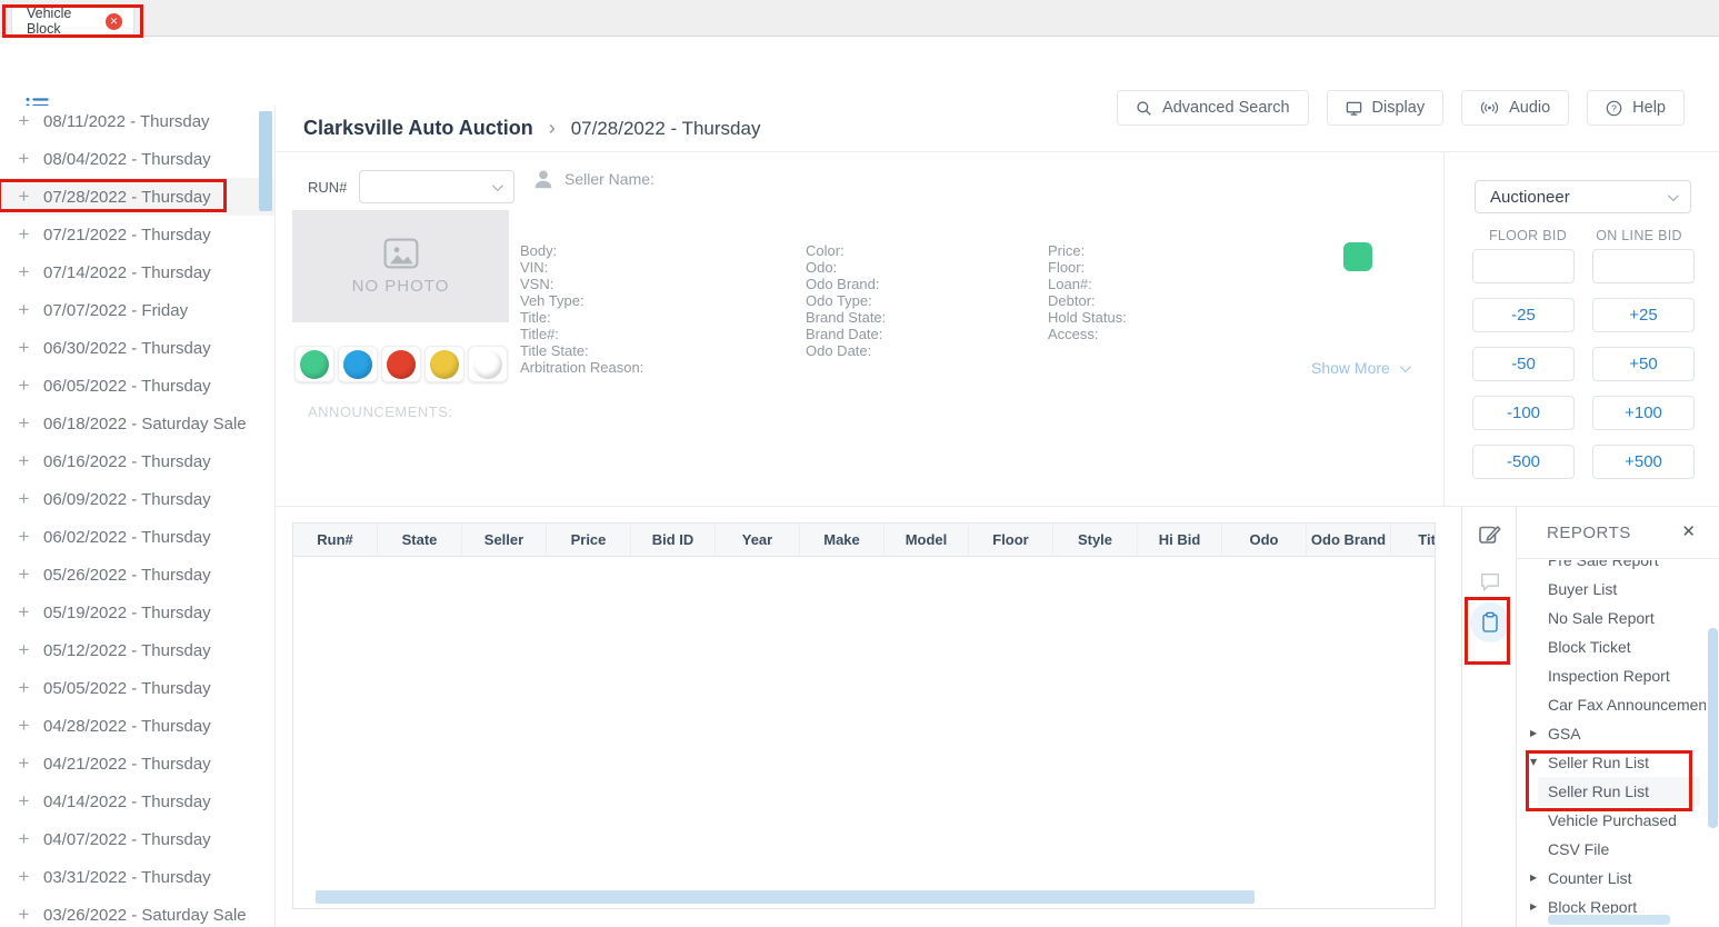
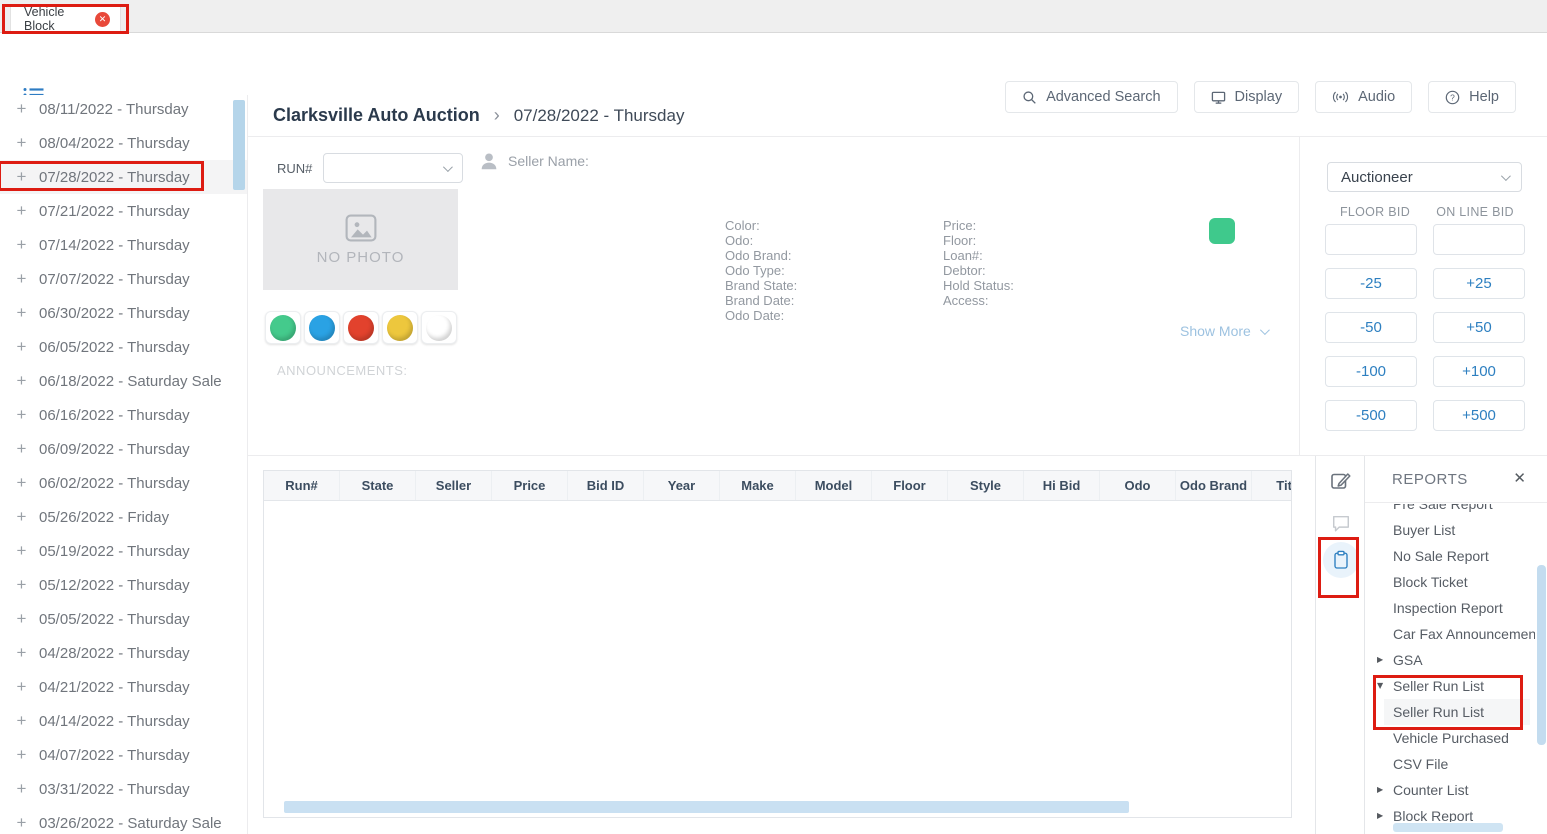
  Vehicle Block
  ✕
  Advanced Search
  Display
  Audio
  ?
  Help
  +
  08/11/2022 - Thursday
  +
  08/04/2022 - Thursday
  +
  07/28/2022 - Thursday
  +
  07/21/2022 - Thursday
  +
  07/14/2022 - Thursday
  +
- 07/07/2022 - Friday
+ 07/07/2022 - Thursday
  +
  06/30/2022 - Thursday
  +
  06/05/2022 - Thursday
  +
  06/18/2022 - Saturday Sale
  +
  06/16/2022 - Thursday
  +
  06/09/2022 - Thursday
  +
  06/02/2022 - Thursday
  +
- 05/26/2022 - Thursday
+ 05/26/2022 - Friday
  +
  05/19/2022 - Thursday
  +
  05/12/2022 - Thursday
  +
  05/05/2022 - Thursday
  +
  04/28/2022 - Thursday
  +
  04/21/2022 - Thursday
  +
  04/14/2022 - Thursday
  +
  04/07/2022 - Thursday
  +
  03/31/2022 - Thursday
  +
  03/26/2022 - Saturday Sale
  Clarksville Auto Auction
  ›
  07/28/2022 - Thursday
  RUN#
  Seller Name:
  NO PHOTO
- Body:
- VIN:
- VSN:
- Veh Type:
- Title:
- Title#:
- Title State:
- Arbitration Reason:
  Color:
  Odo:
  Odo Brand:
  Odo Type:
  Brand State:
  Brand Date:
  Odo Date:
  Price:
  Floor:
  Loan#:
  Debtor:
  Hold Status:
  Access:
  Show More
  ANNOUNCEMENTS:
  Auctioneer
  FLOOR BID
  ON LINE BID
  -25
  +25
  -50
  +50
  -100
  +100
  -500
  +500
  Run#
  State
  Seller
  Price
  Bid ID
  Year
  Make
  Model
  Floor
  Style
  Hi Bid
  Odo
  Odo Brand
  REPORTS
  ✕
  Pre Sale Report
  Buyer List
  No Sale Report
  Block Ticket
  Inspection Report
  Car Fax Announcemen
  ▶
  GSA
  ▼
  Seller Run List
  Seller Run List
  Vehicle Purchased
  CSV File
  ▶
  Counter List
  ▶
  Block Report
